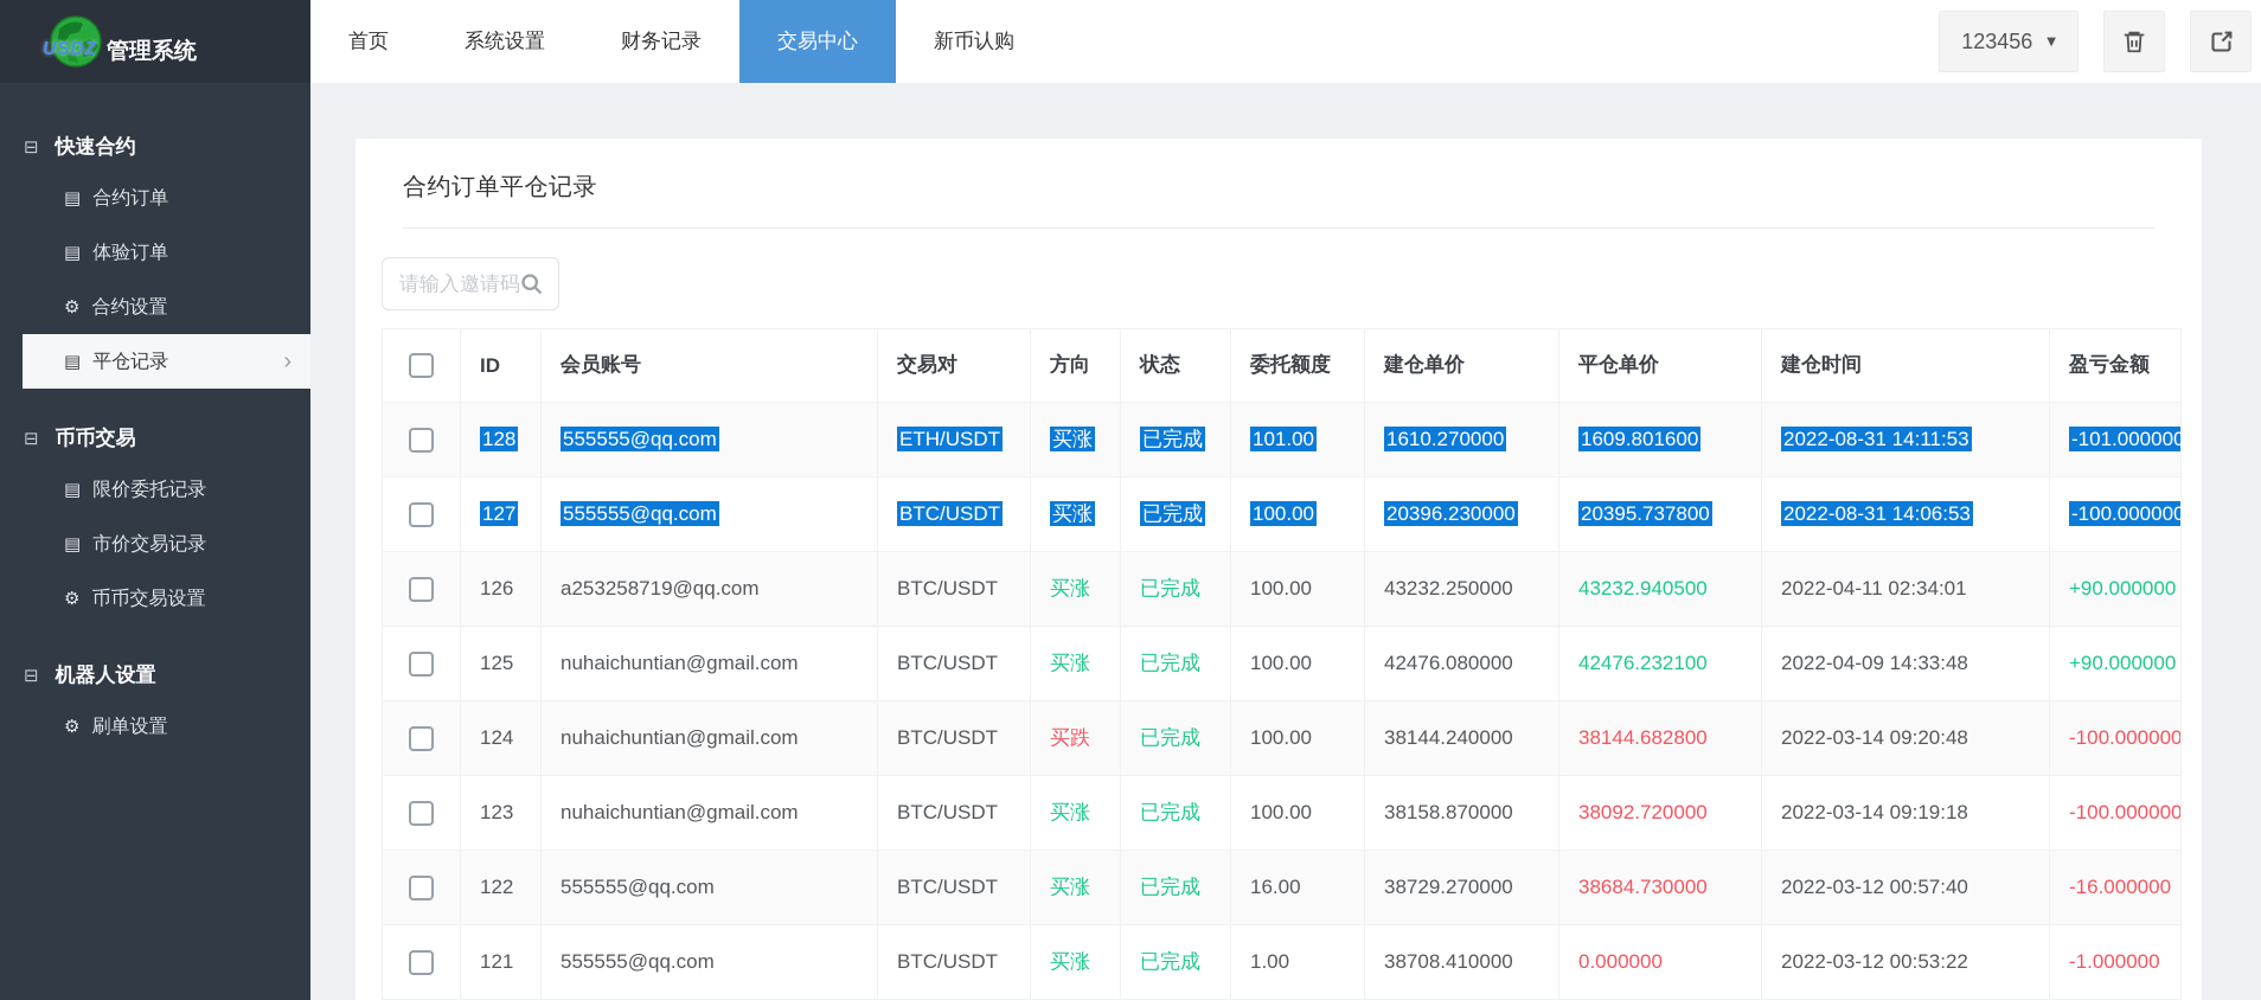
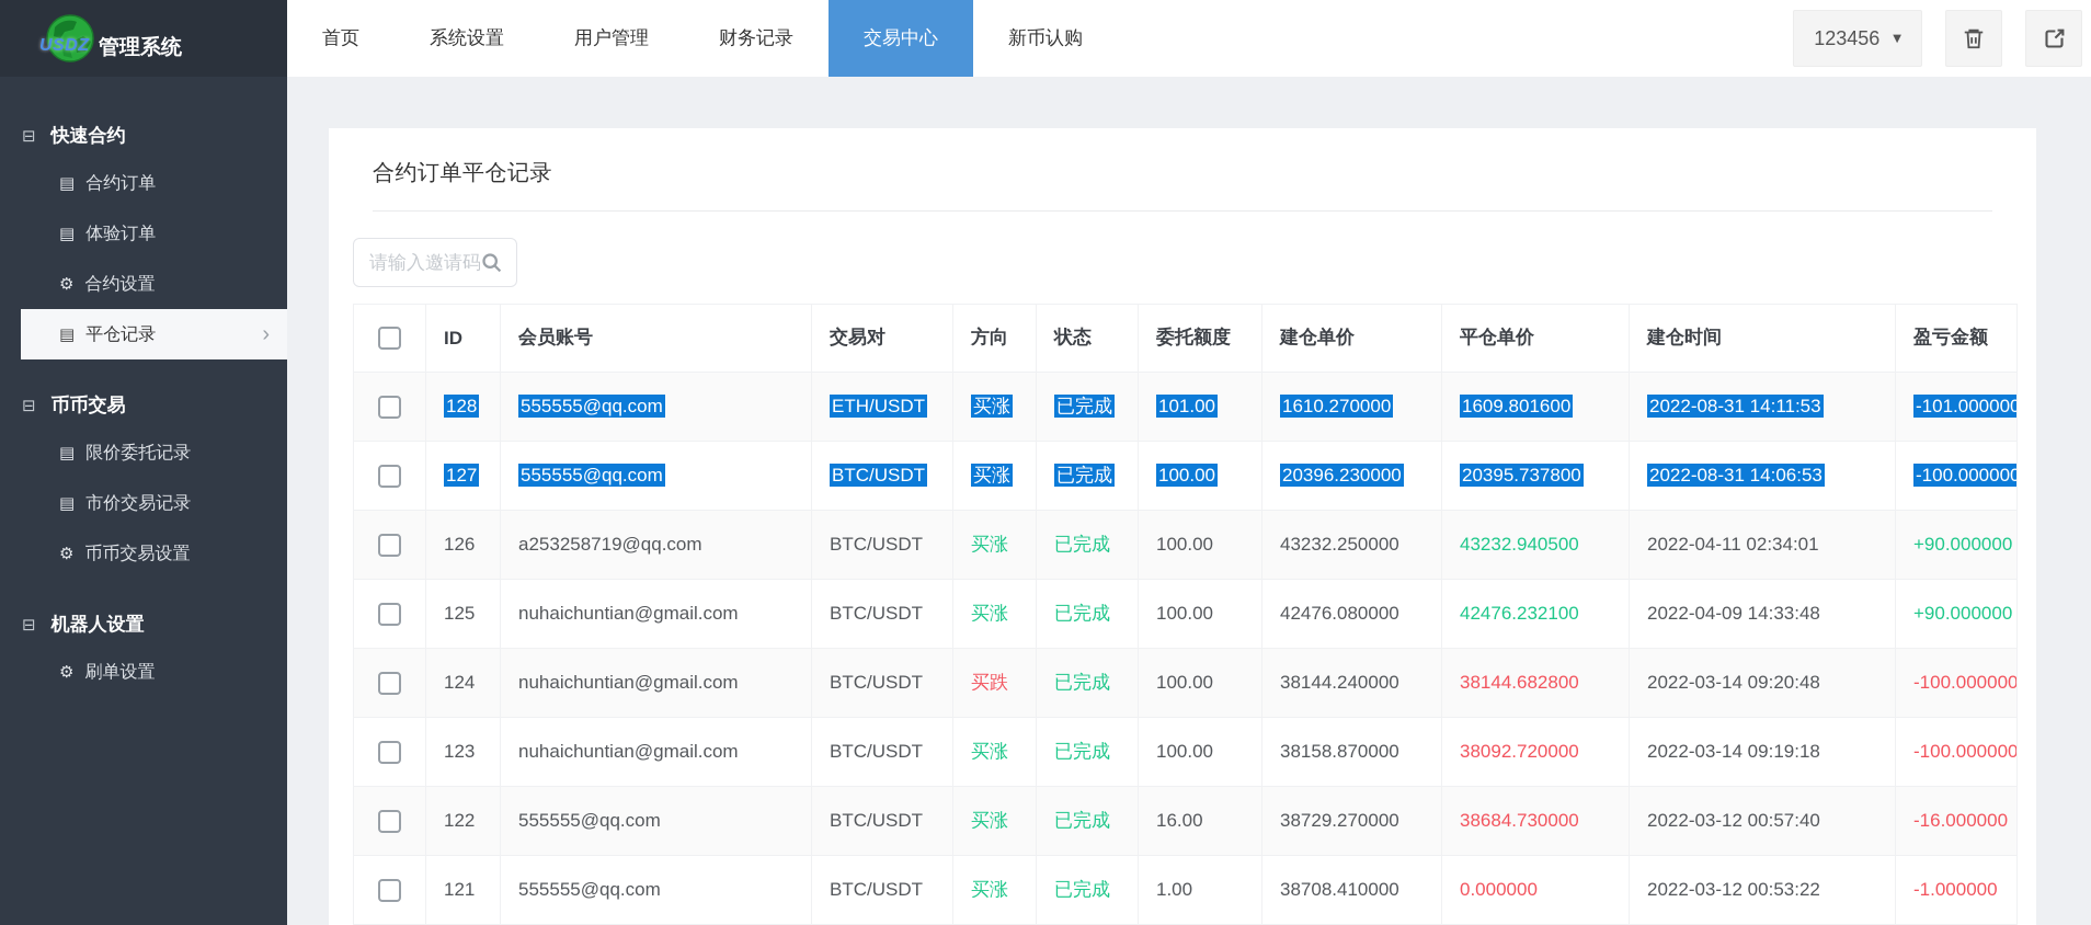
  USDZ
  管理系统
  首页
  系统设置
+ 用户管理
  财务记录
  交易中心
  新币认购
  123456
  ▼
  ⊟
  快速合约
  ▤
  合约订单
  ▤
  体验订单
  ⚙
  合约设置
  ▤
  平仓记录
  ›
  ⊟
  币币交易
  ▤
  限价委托记录
  ▤
  市价交易记录
  ⚙
  币币交易设置
  ⊟
  机器人设置
  ⚙
  刷单设置
  合约订单平仓记录
  请输入邀请码
  	ID	会员账号	交易对	方向	状态	委托额度	建仓单价	平仓单价	建仓时间	盈亏金额
  	128	555555@qq.com	ETH/USDT	买涨	已完成	101.00	1610.270000	1609.801600	2022-08-31 14:11:53	-101.000000
  	127	555555@qq.com	BTC/USDT	买涨	已完成	100.00	20396.230000	20395.737800	2022-08-31 14:06:53	-100.000000
  	126	a253258719@qq.com	BTC/USDT	买涨	已完成	100.00	43232.250000	43232.940500	2022-04-11 02:34:01	+90.000000
  	125	nuhaichuntian@gmail.com	BTC/USDT	买涨	已完成	100.00	42476.080000	42476.232100	2022-04-09 14:33:48	+90.000000
  	124	nuhaichuntian@gmail.com	BTC/USDT	买跌	已完成	100.00	38144.240000	38144.682800	2022-03-14 09:20:48	-100.000000
  	123	nuhaichuntian@gmail.com	BTC/USDT	买涨	已完成	100.00	38158.870000	38092.720000	2022-03-14 09:19:18	-100.000000
  	122	555555@qq.com	BTC/USDT	买涨	已完成	16.00	38729.270000	38684.730000	2022-03-12 00:57:40	-16.000000
  	121	555555@qq.com	BTC/USDT	买涨	已完成	1.00	38708.410000	0.000000	2022-03-12 00:53:22	-1.000000
